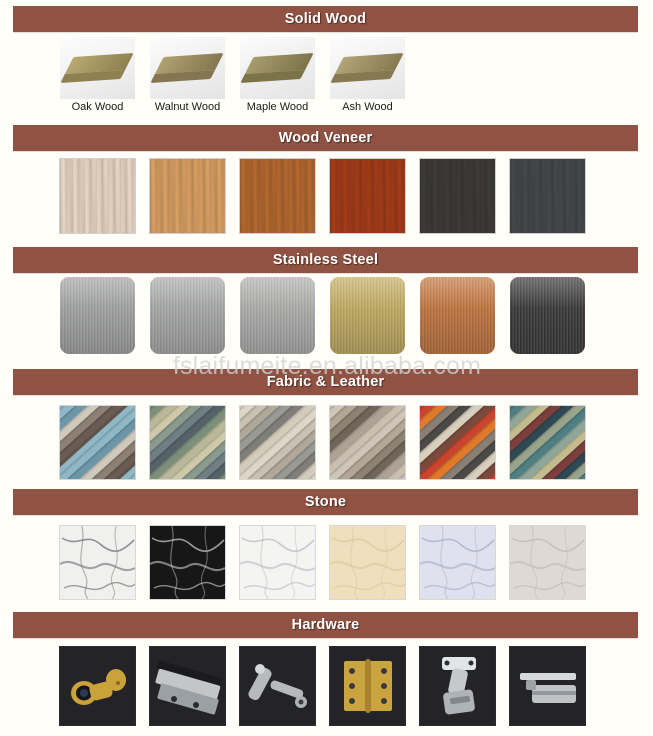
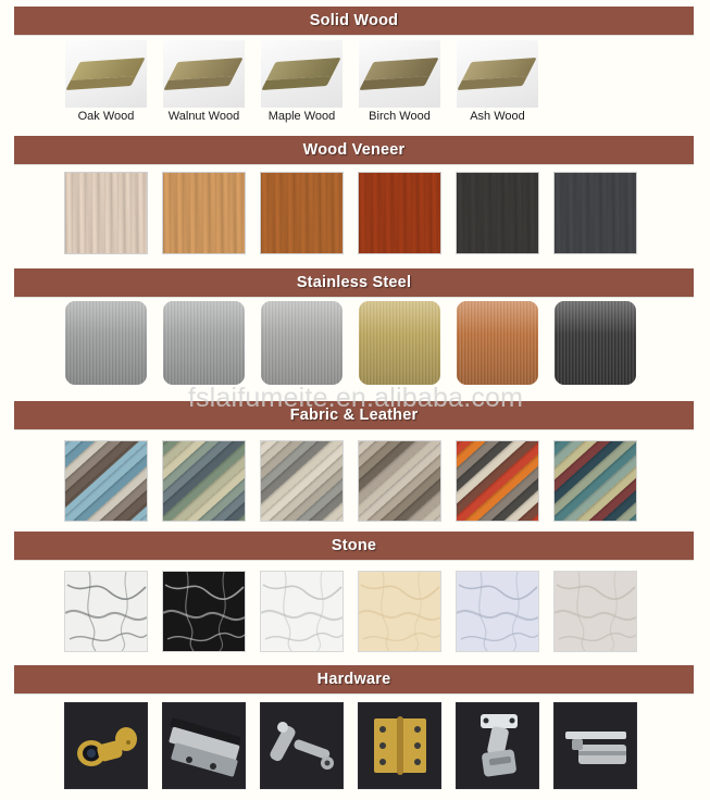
  Solid Wood
  Oak Wood
  Walnut Wood
  Maple Wood
+ Birch Wood
  Ash Wood
  Wood Veneer
  Stainless Steel
  Fabric & Leather
  Stone
  Hardware
  fslaifumeite.en.alibaba.com
